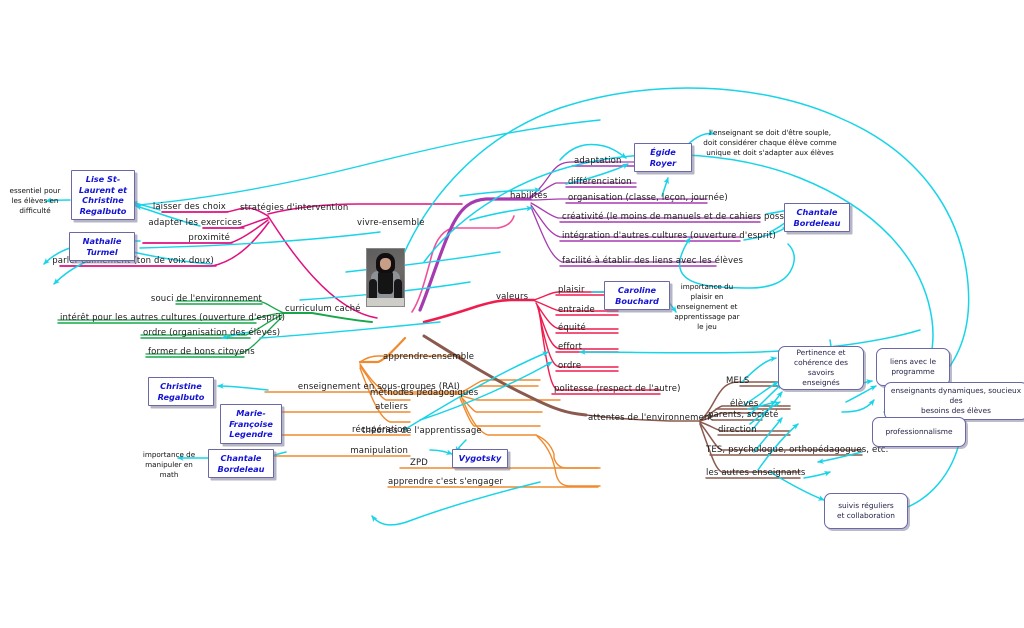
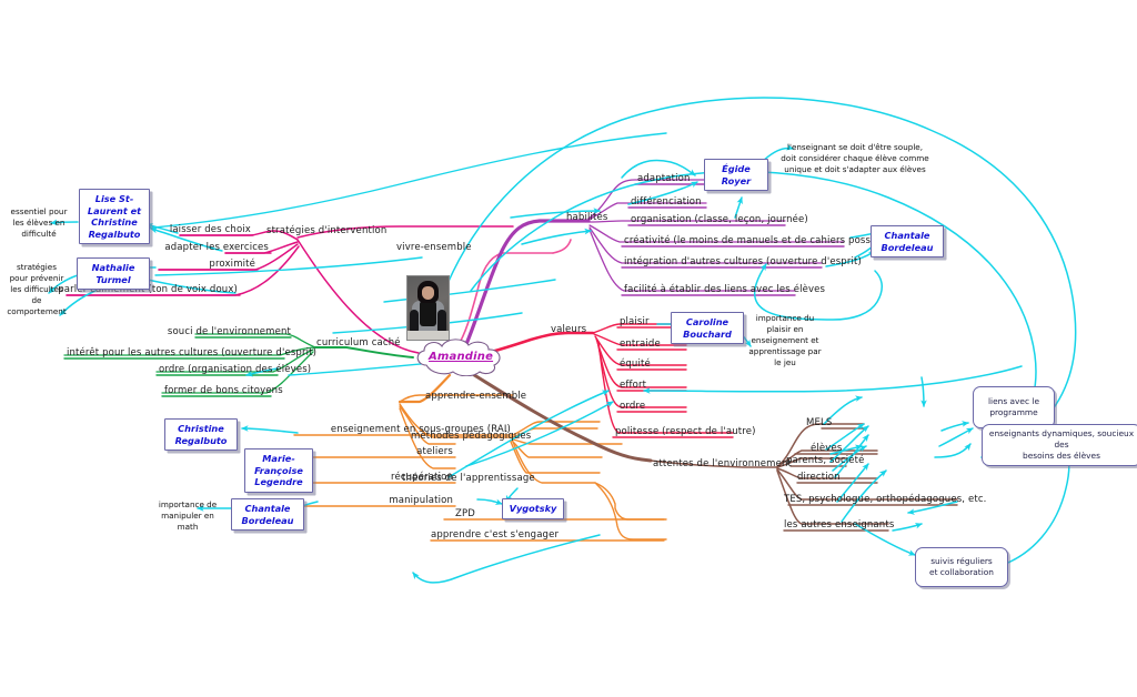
+ Amandine
  stratégies d'intervention
  vivre-ensemble
  habilités
  valeurs
  curriculum caché
  apprendre-ensemble
  attentes de l'environnement
  méthodes pédagogiques
  théories de l'apprentissage
  laisser des choix
  adapter les exercices
  proximité
  parler calmement (ton de voix doux)
  adaptation
  différenciation
  organisation (classe, leçon, journée)
  créativité (le moins de manuels et de cahiers poss
  intégration d'autres cultures (ouverture d'esprit)
  facilité à établir des liens avec les élèves
  plaisir
  entraide
  équité
  effort
  ordre
  politesse (respect de l'autre)
  souci de l'environnement
  intérêt pour les autres cultures (ouverture d'esprit)
  ordre (organisation des élèves)
  former de bons citoyens
  enseignement en sous-groupes (RAI)
  ateliers
  récupération
  manipulation
  ZPD
  apprendre c'est s'engager
  MELS
  élèves
  parents, société
  direction
  TES, psychologue, orthopédagogues, etc.
  les autres enseignants
  Lise St-
  Laurent et
  Christine
  Regalbuto
  Nathalie
  Turmel
  Égide
  Royer
  Chantale
  Bordeleau
  Caroline
  Bouchard
  Christine
  Regalbuto
  Marie-
  Françoise
  Legendre
  Chantale
  Bordeleau
  Vygotsky
  essentiel pour
  les élèves en
  difficulté
+ stratégies
+ pour prévenir
+ les difficultés
+ de
+ comportement
  l'enseignant se doit d'être souple,
  doit considérer chaque élève comme
  unique et doit s'adapter aux élèves
  importance du
  plaisir en
  enseignement et
  apprentissage par
  le jeu
  importance de
  manipuler en
  math
- Pertinence et
- cohérence des savoirs
- enseignés
  liens avec le
  programme
  enseignants dynamiques, soucieux des
  besoins des élèves
- professionnalisme
  suivis réguliers
  et collaboration
